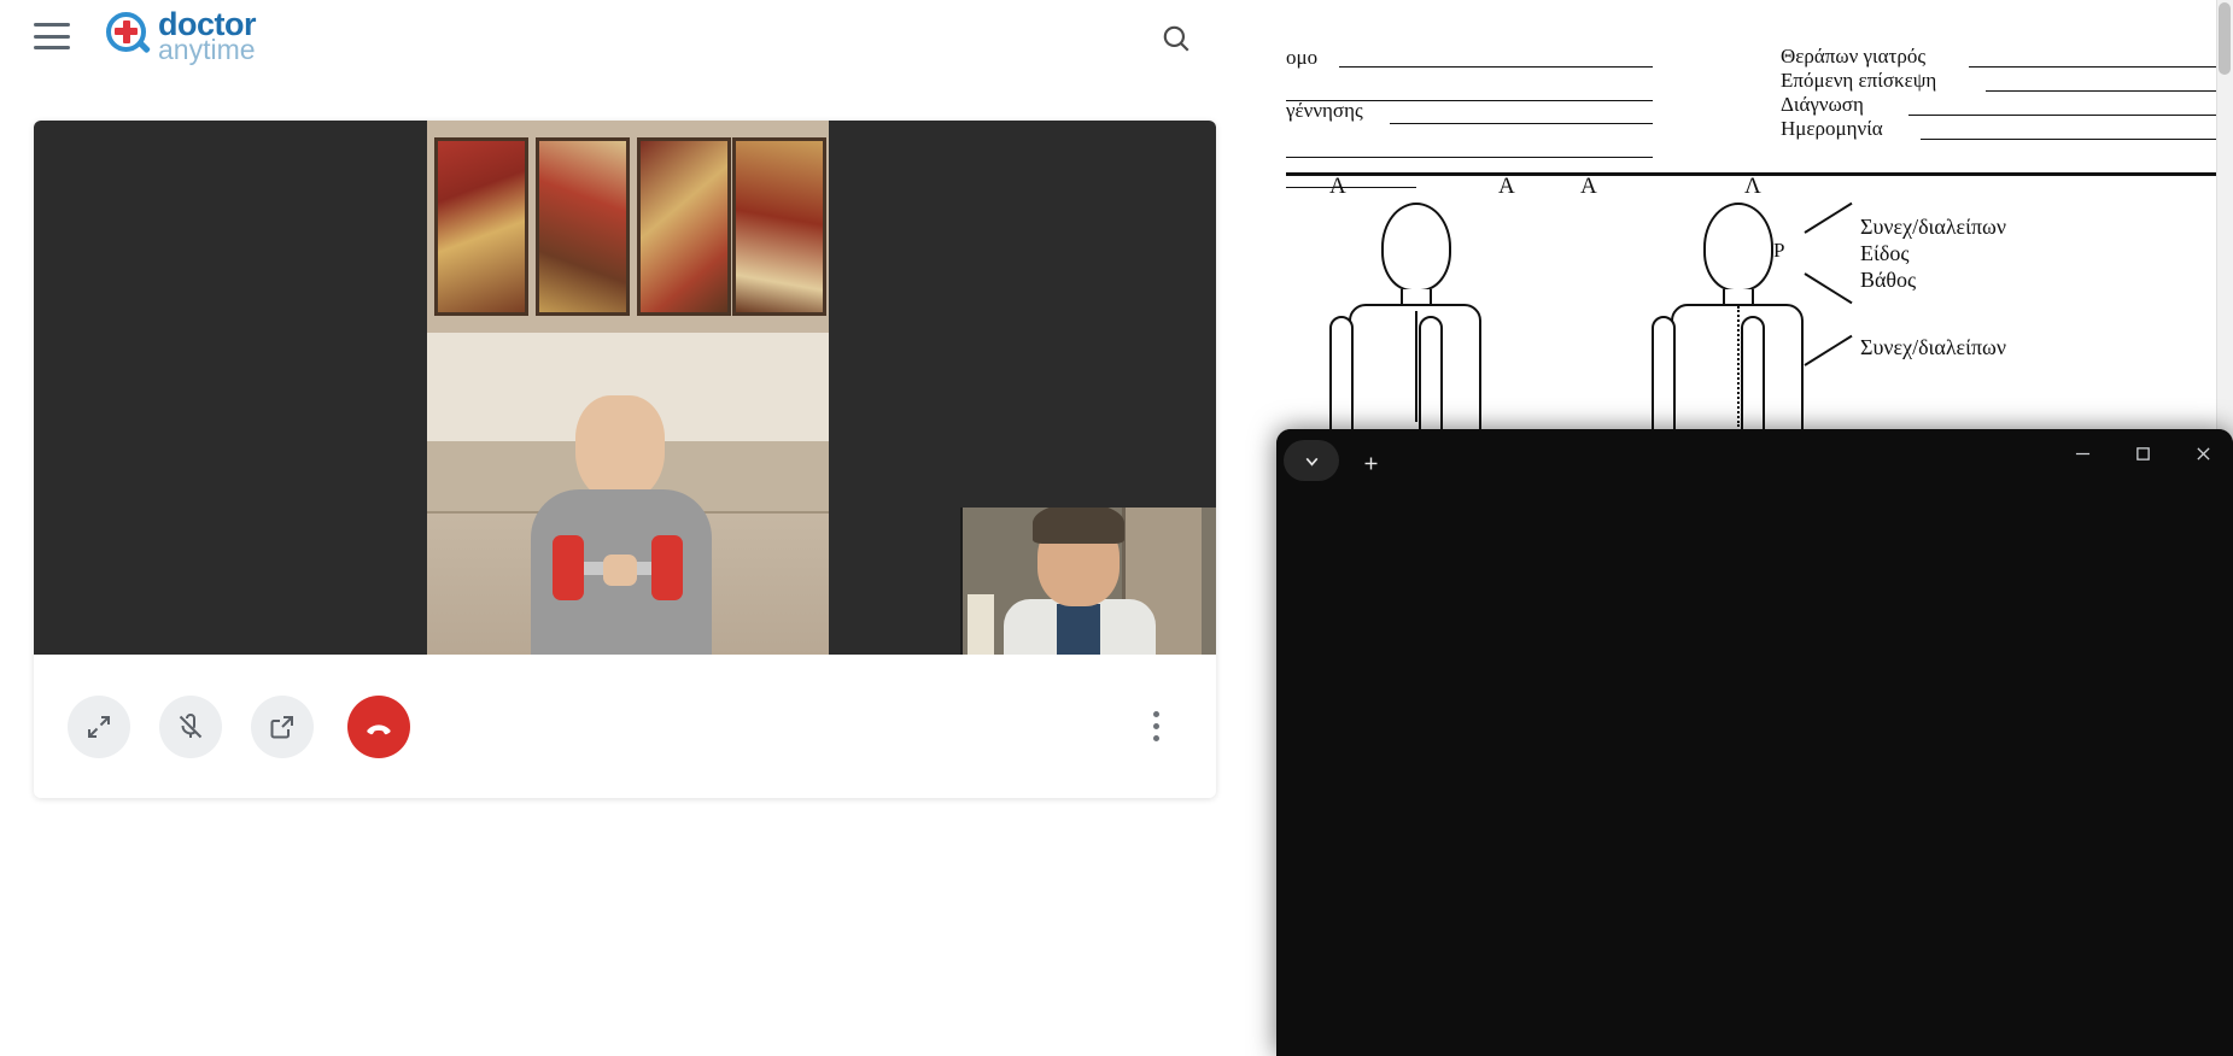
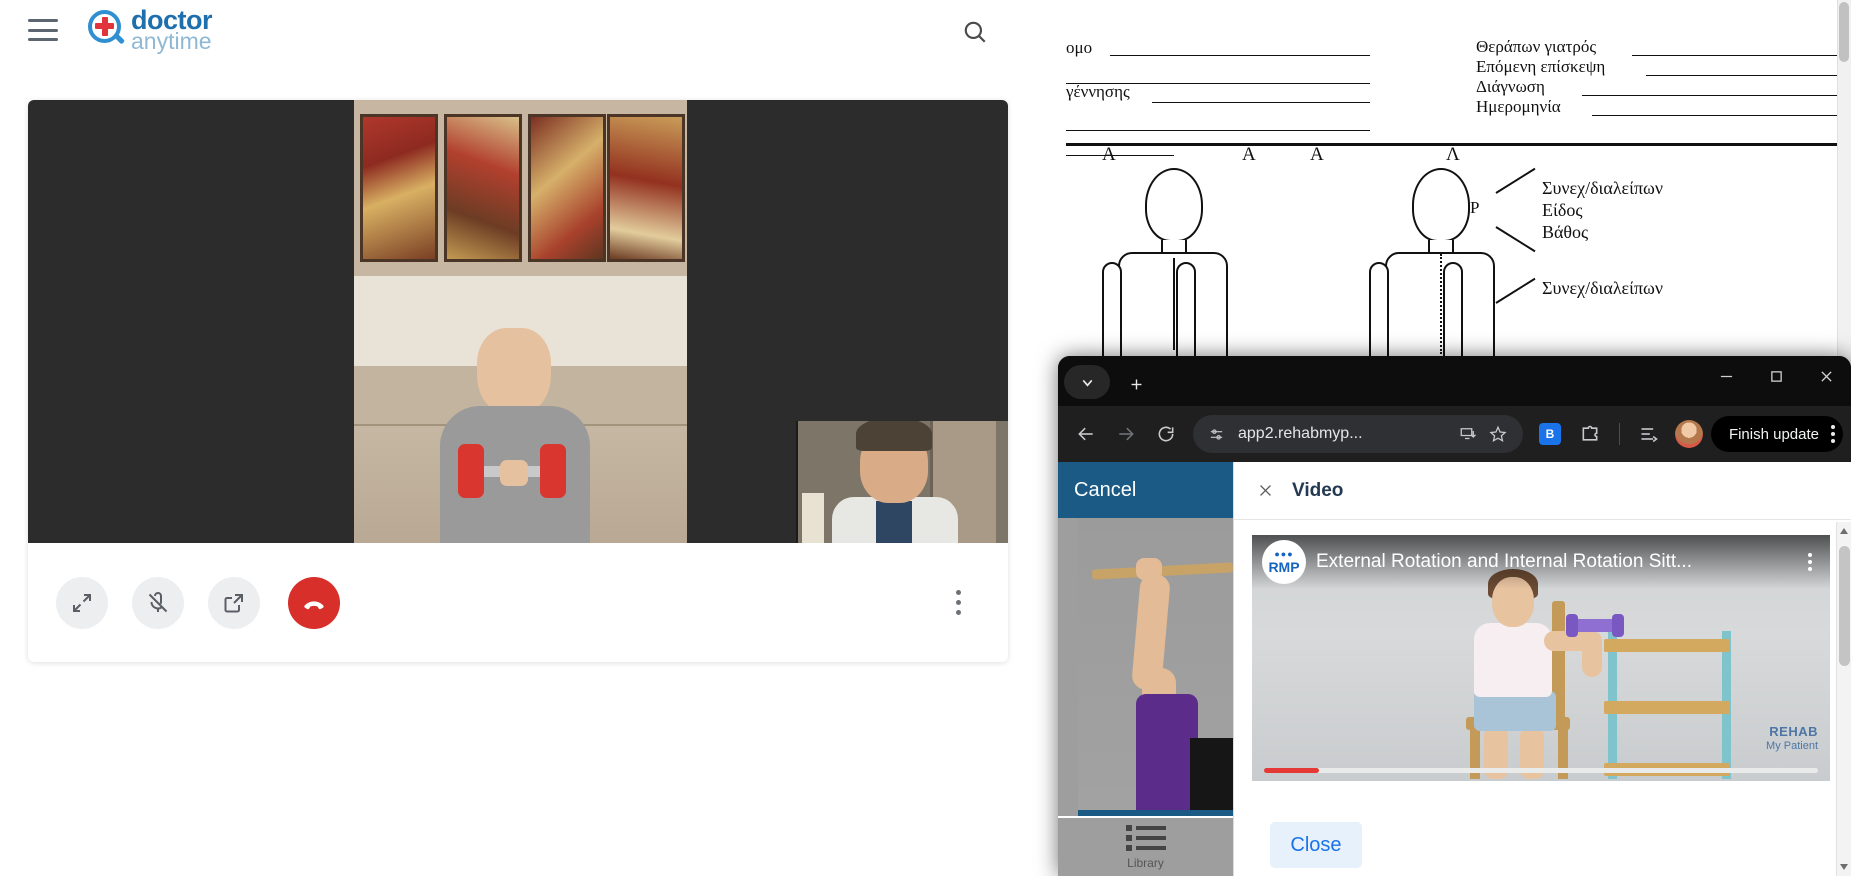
  doctor
  anytime
  ομο
  γέννησης
  Θεράπων γιατρός
  Επόμενη επίσκεψη
  Διάγνωση
  Ημερομηνία
  Α
  Α
  Α
  Λ
  Ρ
  Συνεχ/διαλείπων
  Είδος
  Βάθος
  Συνεχ/διαλείπων
+ app2.rehabmyp...
+ B
+ Finish update
+ Cancel
+ Library
+ Video
+ ●●●
+ RMP
+ External Rotation and Internal Rotation Sitt...
+ REHAB
+ My Patient
+ Close
